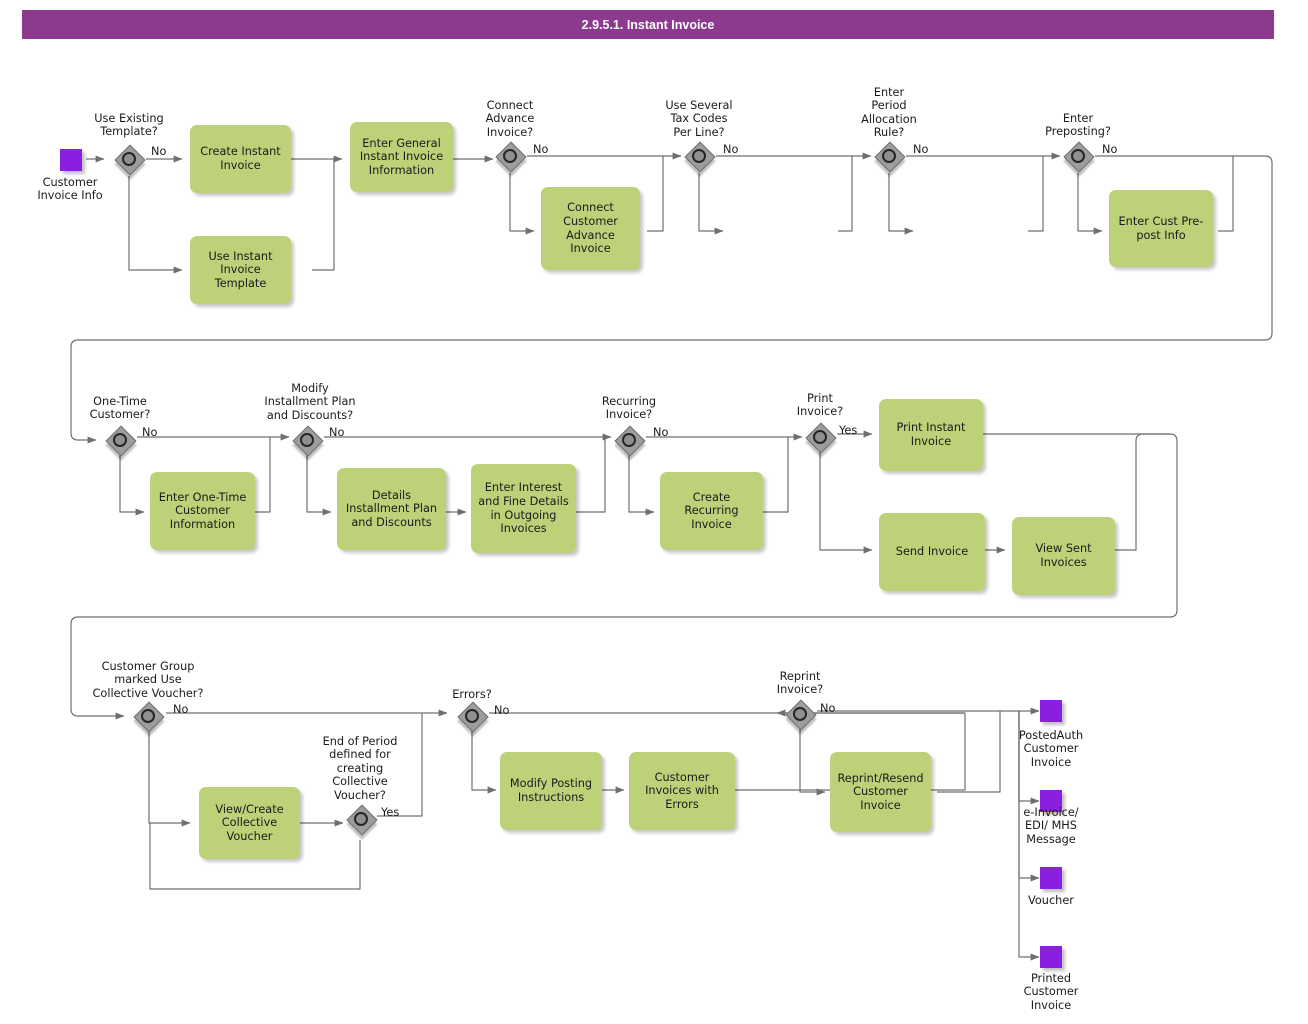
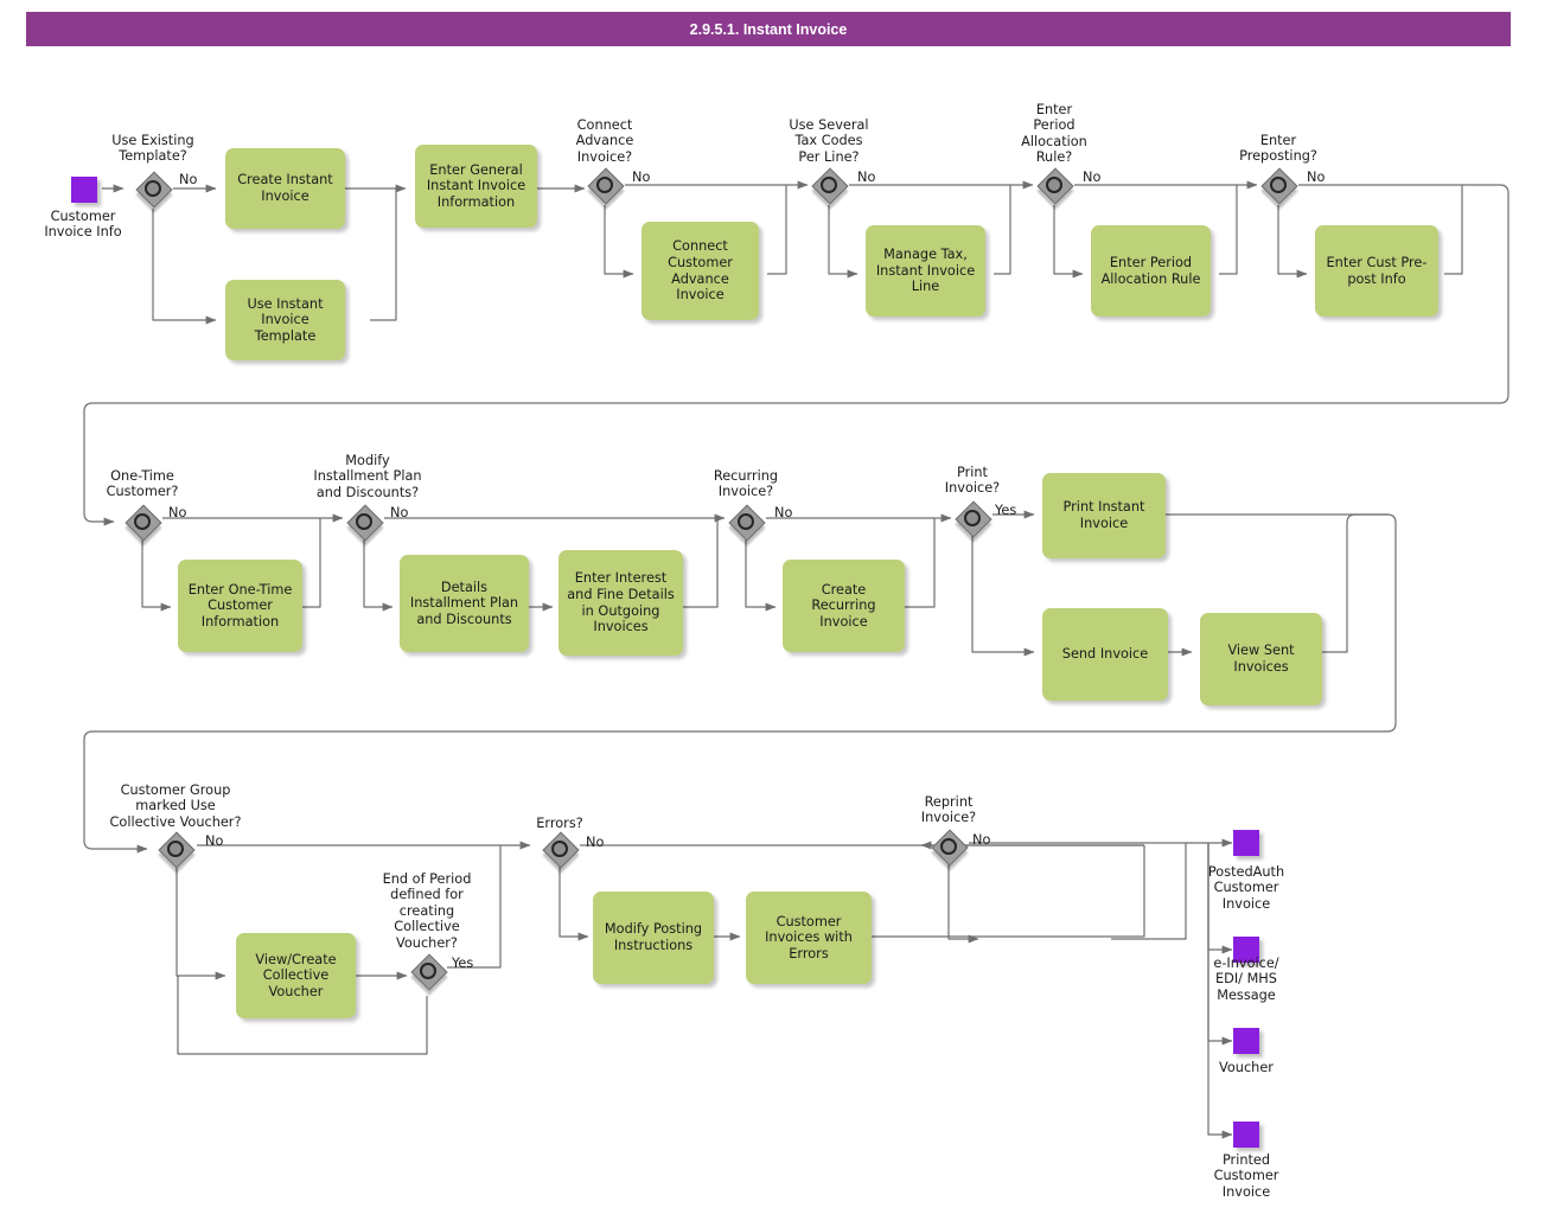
  2.9.5.1. Instant Invoice
  Customer
  Invoice Info
  Use Existing
  Template?
  No
  Connect
  Advance
  Invoice?
  No
  Use Several
  Tax Codes
  Per Line?
  No
  Enter
  Period
  Allocation
  Rule?
  No
  Enter
  Preposting?
  No
  Create Instant Invoice
  Use Instant Invoice Template
  Enter General Instant Invoice Information
  Connect Customer Advance Invoice
+ Manage Tax, Instant Invoice Line
+ Enter Period Allocation Rule
  Enter Cust Pre- post Info
  One-Time
  Customer?
  No
  Modify
  Installment Plan
  and Discounts?
  No
  Recurring
  Invoice?
  No
  Print
  Invoice?
  Yes
  Enter One-Time Customer Information
  Details Installment Plan and Discounts
  Enter Interest and Fine Details in Outgoing Invoices
  Create Recurring Invoice
  Print Instant Invoice
  Send Invoice
  View Sent Invoices
  Customer Group
  marked Use
  Collective Voucher?
  No
  End of Period
  defined for
  creating
  Collective
  Voucher?
  Yes
  Errors?
  No
  Reprint
  Invoice?
  No
  View/Create Collective Voucher
  Modify Posting Instructions
  Customer Invoices with Errors
- Reprint/Resend Customer Invoice
  PostedAuth
  Customer
  Invoice
  e-Invoice/
  EDI/ MHS
  Message
  Voucher
  Printed
  Customer
  Invoice
